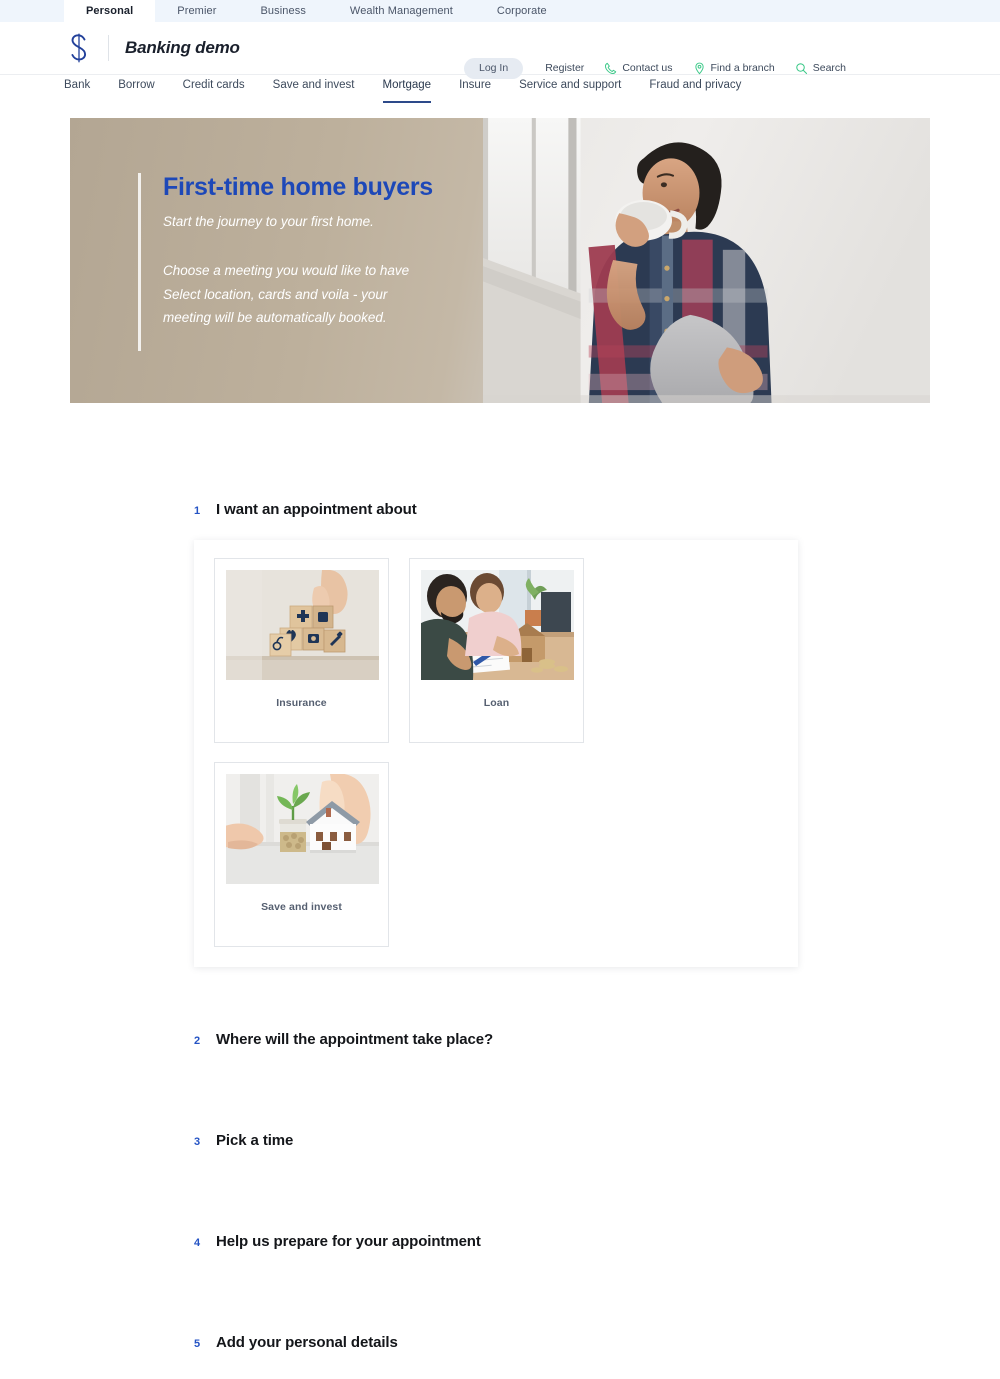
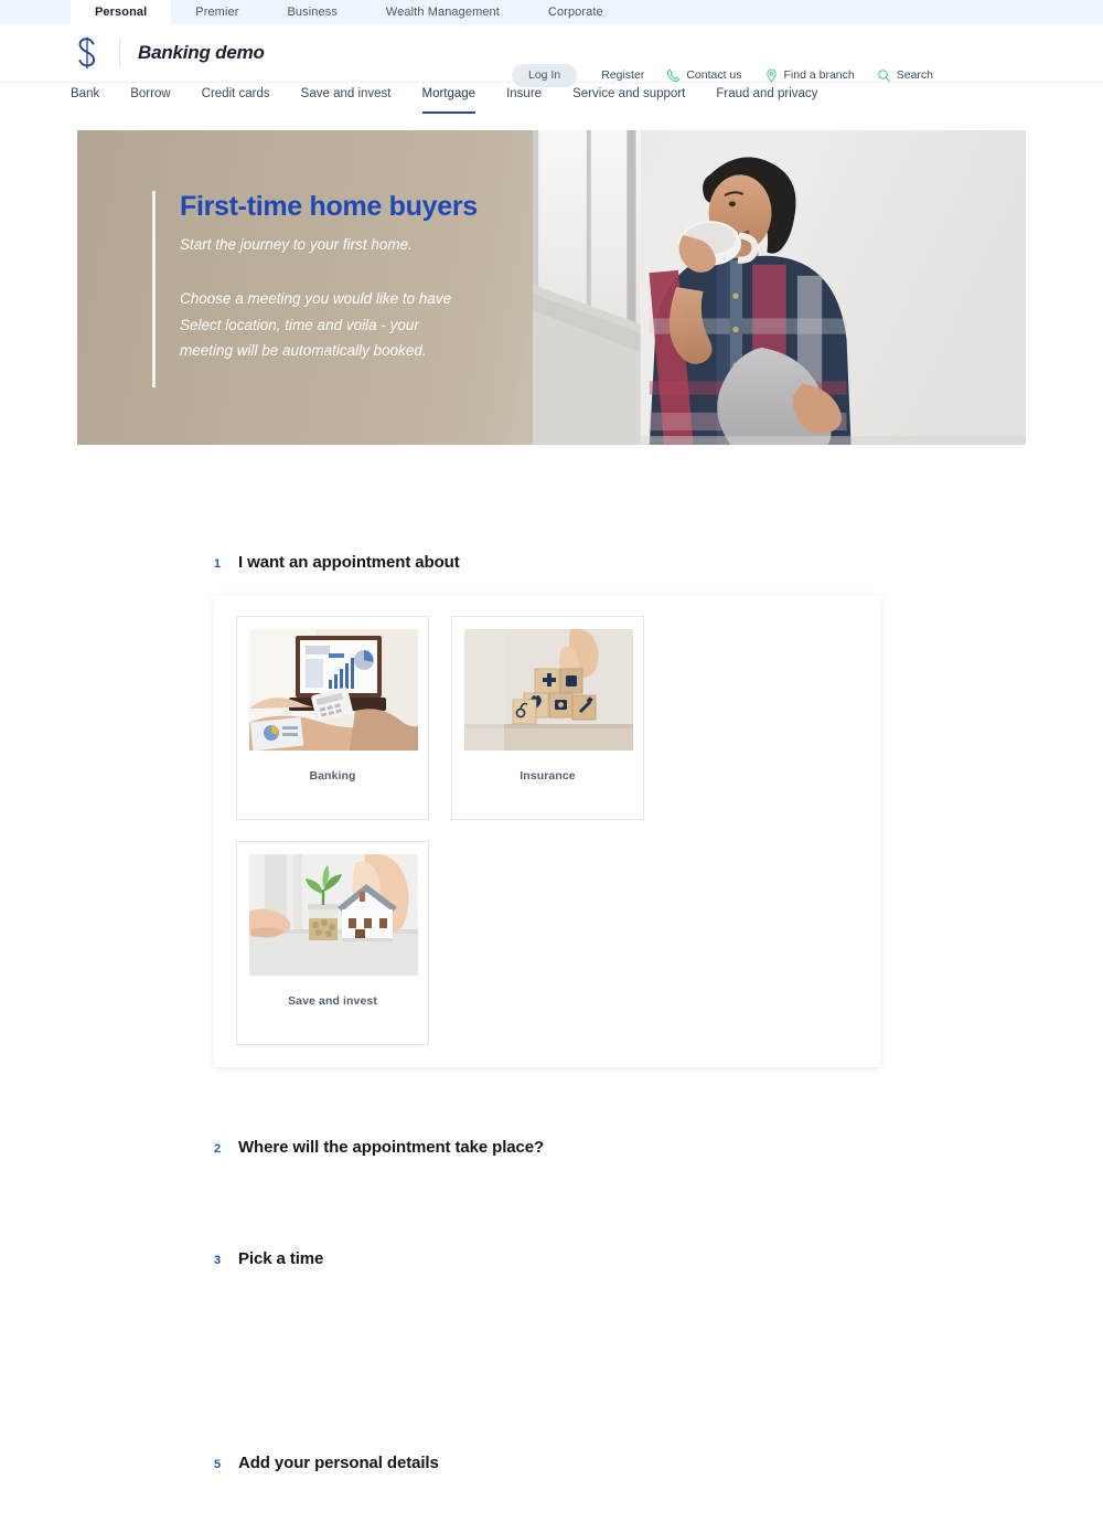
  Personal
  Premier
  Business
  Wealth Management
  Corporate
  Banking demo
  Log In
  Register
  Contact us
  Find a branch
  Search
  Bank
  Borrow
  Credit cards
  Save and invest
  Mortgage
  Insure
  Service and support
  Fraud and privacy
  First-time home buyers
  Start the journey to your first home.
  Choose a meeting you would like to have
- Select location, cards and voila - your
+ Select location, time and voila - your
  meeting will be automatically booked.
  1
  I want an appointment about
+ Banking
  Insurance
- Loan
  Save and invest
  2
  Where will the appointment take place?
  3
  Pick a time
- 4
- Help us prepare for your appointment
  5
  Add your personal details
